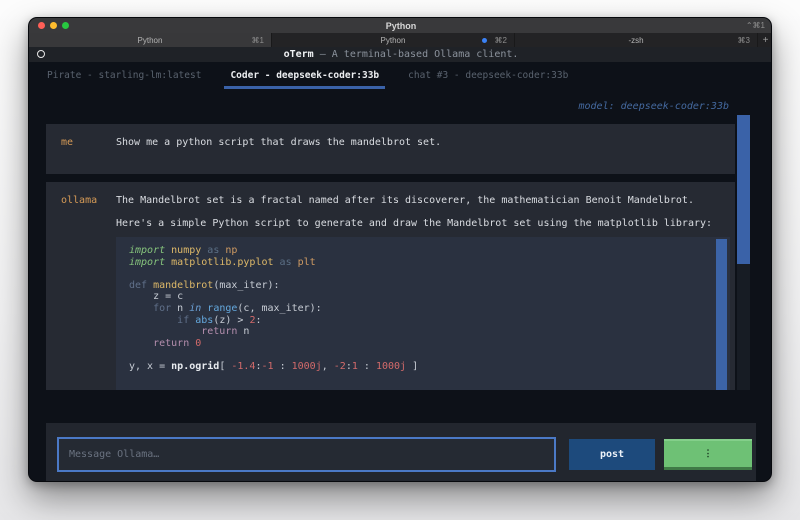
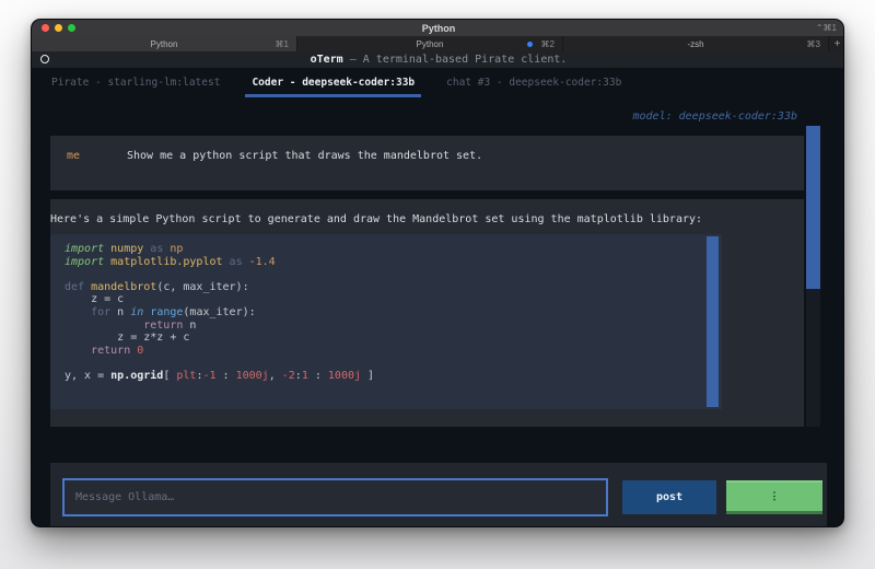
  Python
  ⌃⌘1
  Python
  ⌘1
  Python
  ⌘2
  -zsh
  ⌘3
  +
- oTerm — A terminal-based Ollama client.
+ oTerm — A terminal-based Pirate client.
  Pirate - starling-lm:latest
  Coder - deepseek-coder:33b
  chat #3 - deepseek-coder:33b
  model: deepseek-coder:33b
  me
  Show me a python script that draws the mandelbrot set.
- ollama
- The Mandelbrot set is a fractal named after its discoverer, the mathematician Benoit Mandelbrot.
  Here's a simple Python script to generate and draw the Mandelbrot set using the matplotlib library:
  import numpy as np
- import matplotlib.pyplot as plt
+ import matplotlib.pyplot as -1.4
- def mandelbrot(max_iter):
+ def mandelbrot(c, max_iter):
  z = c
- for n in range(c, max_iter):
+ for n in range(max_iter):
- if abs(z) > 2:
  return n
+ z = z*z + c
  return 0
- y, x = np.ogrid[ -1.4:-1 : 1000j, -2:1 : 1000j ]
+ y, x = np.ogrid[ plt:-1 : 1000j, -2:1 : 1000j ]
  Message Ollama…
  post
  ⋮
